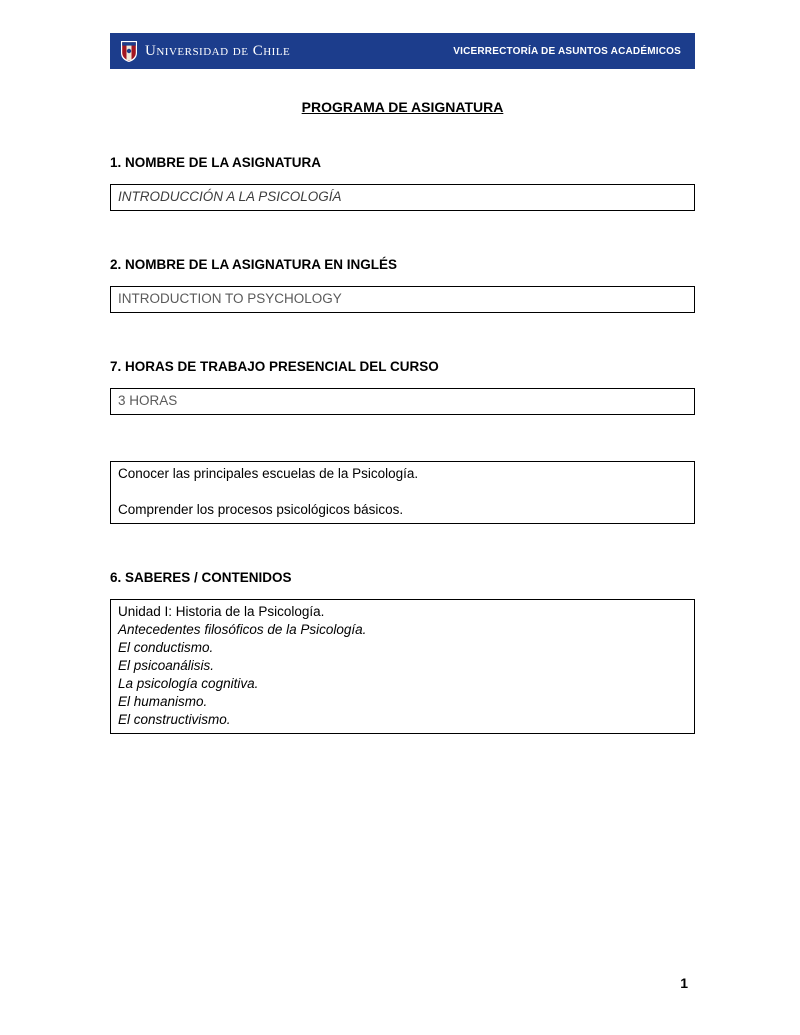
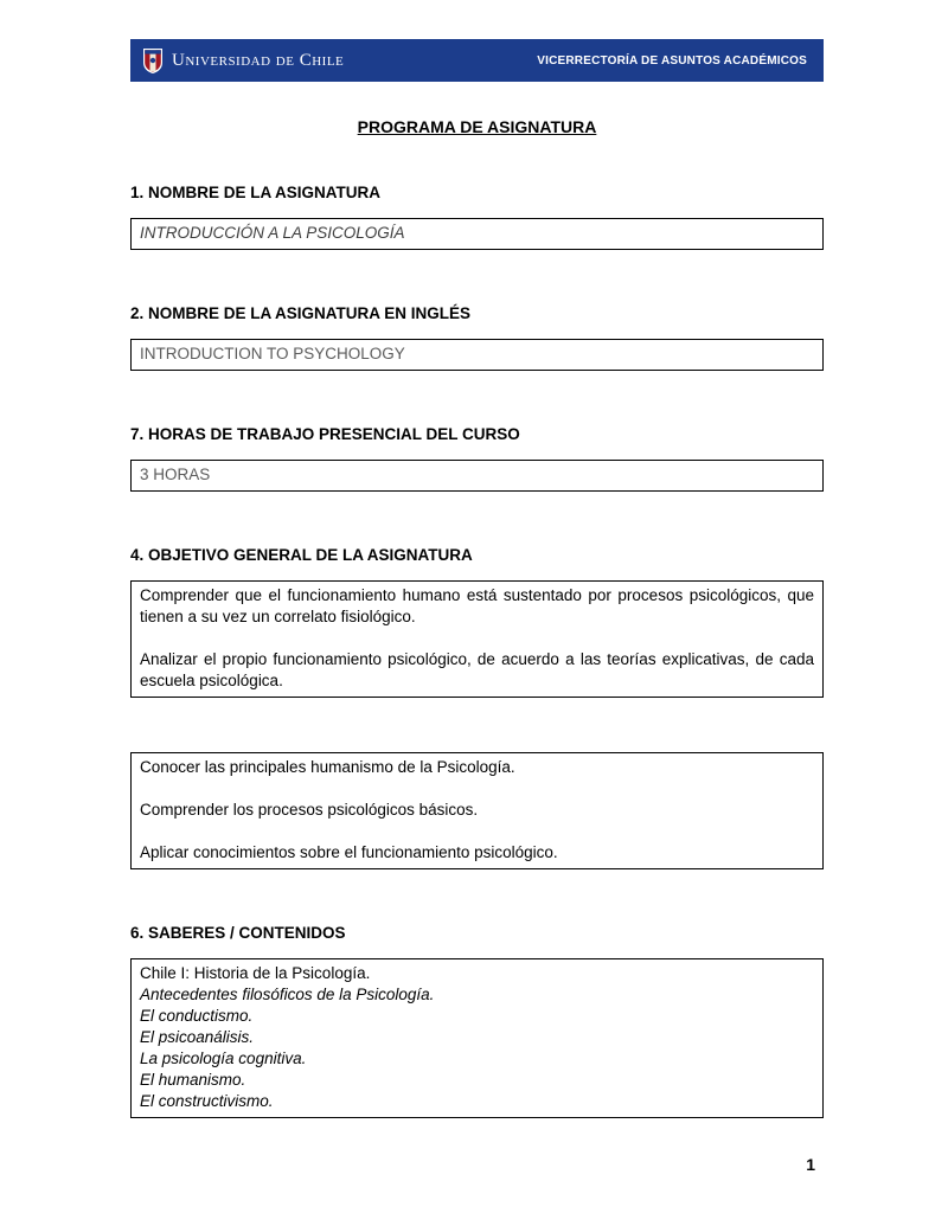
  Universidad de Chile
  VICERRECTORÍA DE ASUNTOS ACADÉMICOS
  PROGRAMA DE ASIGNATURA
  1. NOMBRE DE LA ASIGNATURA
  INTRODUCCIÓN A LA PSICOLOGÍA
  2. NOMBRE DE LA ASIGNATURA EN INGLÉS
  INTRODUCTION TO PSYCHOLOGY
  7. HORAS DE TRABAJO PRESENCIAL DEL CURSO
  3 HORAS
+ 4. OBJETIVO GENERAL DE LA ASIGNATURA
+ Comprender que el funcionamiento humano está sustentado por procesos psicológicos, que tienen a su vez un correlato fisiológico.
+ Analizar el propio funcionamiento psicológico, de acuerdo a las teorías explicativas, de cada escuela psicológica.
- Conocer las principales escuelas de la Psicología.
+ Conocer las principales humanismo de la Psicología.
  Comprender los procesos psicológicos básicos.
+ Aplicar conocimientos sobre el funcionamiento psicológico.
  6. SABERES / CONTENIDOS
- Unidad I: Historia de la Psicología.
+ Chile I: Historia de la Psicología.
  Antecedentes filosóficos de la Psicología.
  El conductismo.
  El psicoanálisis.
  La psicología cognitiva.
  El humanismo.
  El constructivismo.
  1
